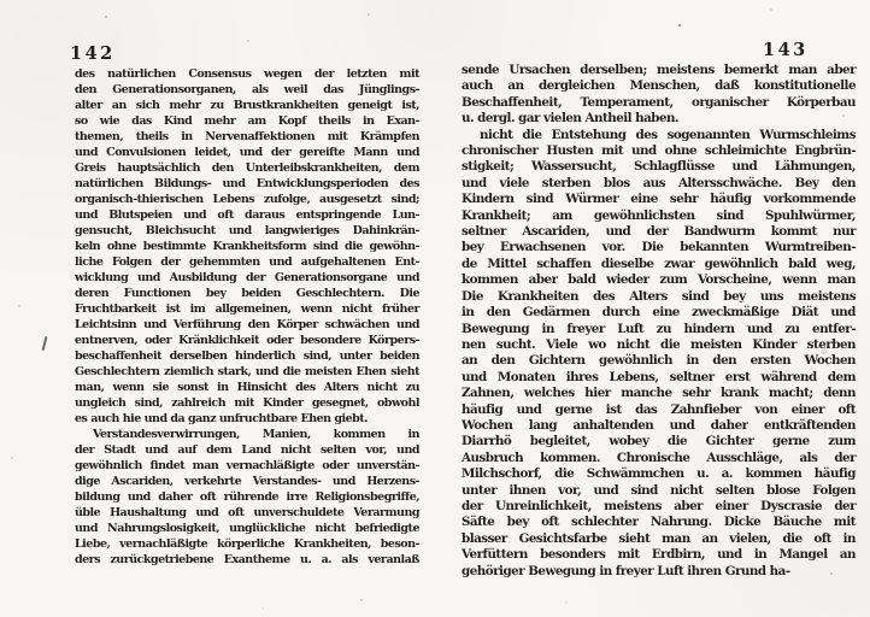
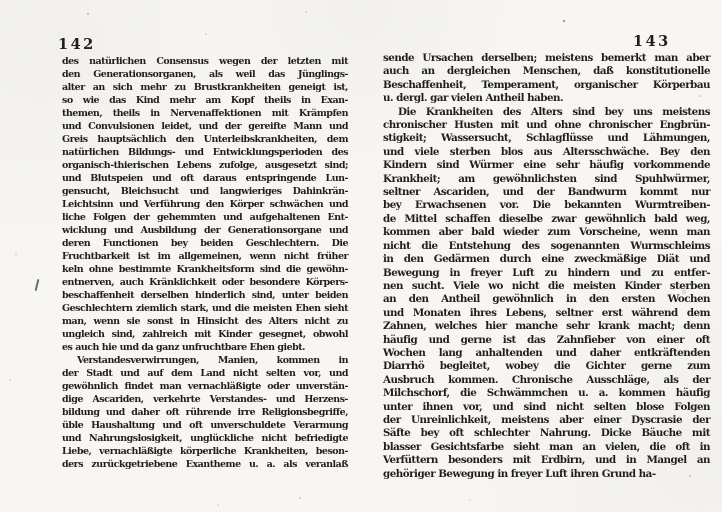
  142
  des natürlichen Consensus wegen der letzten mit
  den Generationsorganen, als weil das Jünglings-
  alter an sich mehr zu Brustkrankheiten geneigt ist,
  so wie das Kind mehr am Kopf theils in Exan-
  themen, theils in Nervenaffektionen mit Krämpfen
  und Convulsionen leidet, und der gereifte Mann und
  Greis hauptsächlich den Unterleibskrankheiten, dem
  natürlichen Bildungs- und Entwicklungsperioden des
  organisch-thierischen Lebens zufolge, ausgesetzt sind;
  und Blutspeien und oft daraus entspringende Lun-
  gensucht, Bleichsucht und langwieriges Dahinkrän-
- keln ohne bestimmte Krankheitsform sind die gewöhn-
+ Leichtsinn und Verführung den Körper schwächen und
  liche Folgen der gehemmten und aufgehaltenen Ent-
  wicklung und Ausbildung der Generationsorgane und
  deren Functionen bey beiden Geschlechtern. Die
  Fruchtbarkeit ist im allgemeinen, wenn nicht früher
- Leichtsinn und Verführung den Körper schwächen und
+ keln ohne bestimmte Krankheitsform sind die gewöhn-
- entnerven, oder Kränklichkeit oder besondere Körpers-
+ entnerven, auch Kränklichkeit oder besondere Körpers-
  beschaffenheit derselben hinderlich sind, unter beiden
  Geschlechtern ziemlich stark, und die meisten Ehen sieht
  man, wenn sie sonst in Hinsicht des Alters nicht zu
  ungleich sind, zahlreich mit Kinder gesegnet, obwohl
  es auch hie und da ganz unfruchtbare Ehen giebt.
  Verstandesverwirrungen, Manien, kommen in
  der Stadt und auf dem Land nicht selten vor, und
  gewöhnlich findet man vernachläßigte oder unverstän-
  dige Ascariden, verkehrte Verstandes- und Herzens-
  bildung und daher oft rührende irre Religionsbegriffe,
  üble Haushaltung und oft unverschuldete Verarmung
  und Nahrungslosigkeit, unglückliche nicht befriedigte
  Liebe, vernachläßigte körperliche Krankheiten, beson-
  ders zurückgetriebene Exantheme u. a. als veranlaß
  143
  sende Ursachen derselben; meistens bemerkt man aber
  auch an dergleichen Menschen, daß konstitutionelle
  Beschaffenheit, Temperament, organischer Körperbau
  u. dergl. gar vielen Antheil haben.
- nicht die Entstehung des sogenannten Wurmschleims
+ Die Krankheiten des Alters sind bey uns meistens
- chronischer Husten mit und ohne schleimichte Engbrün-
+ chronischer Husten mit und ohne chronischer Engbrün-
  stigkeit; Wassersucht, Schlagflüsse und Lähmungen,
  und viele sterben blos aus Altersschwäche. Bey den
  Kindern sind Würmer eine sehr häufig vorkommende
  Krankheit; am gewöhnlichsten sind Spuhlwürmer,
  seltner Ascariden, und der Bandwurm kommt nur
  bey Erwachsenen vor. Die bekannten Wurmtreiben-
  de Mittel schaffen dieselbe zwar gewöhnlich bald weg,
  kommen aber bald wieder zum Vorscheine, wenn man
- Die Krankheiten des Alters sind bey uns meistens
+ nicht die Entstehung des sogenannten Wurmschleims
  in den Gedärmen durch eine zweckmäßige Diät und
  Bewegung in freyer Luft zu hindern und zu entfer-
  nen sucht. Viele wo nicht die meisten Kinder sterben
- an den Gichtern gewöhnlich in den ersten Wochen
+ an den Antheil gewöhnlich in den ersten Wochen
  und Monaten ihres Lebens, seltner erst während dem
  Zahnen, welches hier manche sehr krank macht; denn
  häufig und gerne ist das Zahnfieber von einer oft
  Wochen lang anhaltenden und daher entkräftenden
  Diarrhö begleitet, wobey die Gichter gerne zum
  Ausbruch kommen. Chronische Ausschläge, als der
  Milchschorf, die Schwämmchen u. a. kommen häufig
  unter ihnen vor, und sind nicht selten blose Folgen
  der Unreinlichkeit, meistens aber einer Dyscrasie der
  Säfte bey oft schlechter Nahrung. Dicke Bäuche mit
  blasser Gesichtsfarbe sieht man an vielen, die oft in
  Verfüttern besonders mit Erdbirn, und in Mangel an
  gehöriger Bewegung in freyer Luft ihren Grund ha-
